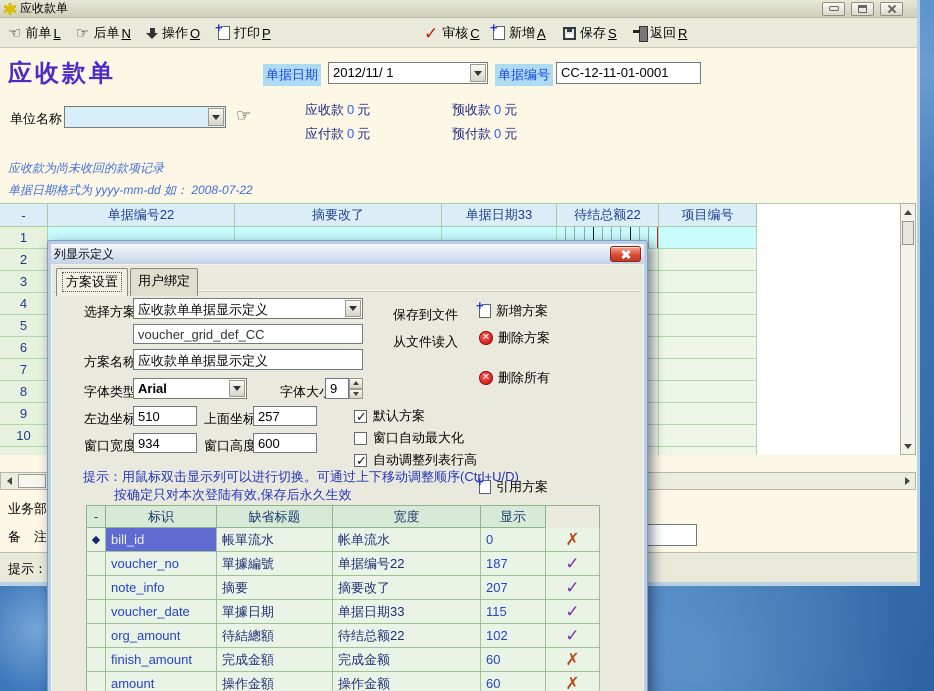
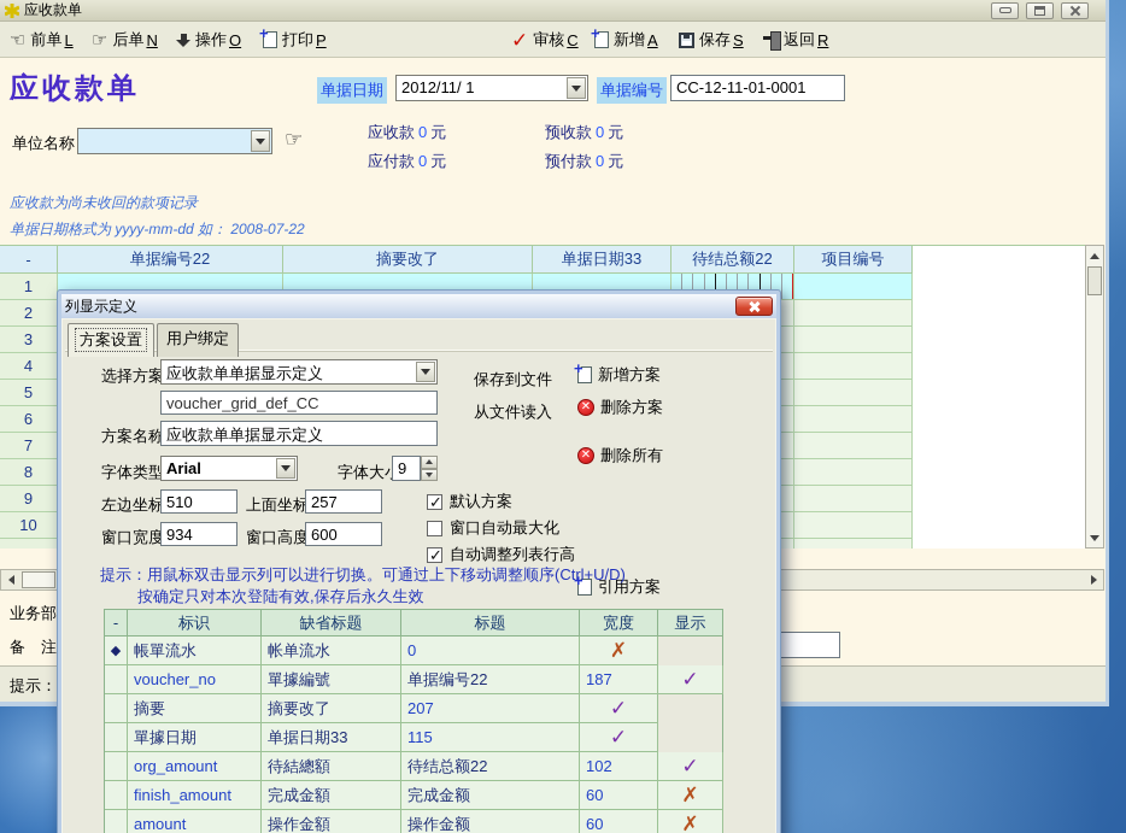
  应收款单
  ☜
  前单
  L
  ☞
  后单
  N
  操作
  O
  打印
  P
  ✓
  审核
  C
  新增
  A
  保存
  S
  返回
  R
  应收款单
  单据日期
  2012/11/ 1
  单据编号
  CC-12-11-01-0001
  单位名称
  ☞
  应收款 0 元
  预收款 0 元
  应付款 0 元
  预付款 0 元
  应收款为尚未收回的款项记录
  单据日期格式为 yyyy-mm-dd 如： 2008-07-22
  -
  单据编号22
  摘要改了
  单据日期33
  待结总额22
  项目编号
  1
  2
  3
  4
  5
  6
  7
  8
  9
  10
  业务部
  备 注
  提示：
  列显示定义
  方案设置
  用户绑定
  选择方案
  应收款单单据显示定义
  voucher_grid_def_CC
  方案名称
  应收款单单据显示定义
  保存到文件
  从文件读入
  新增方案
  删除方案
  删除所有
  引用方案
  字体类型
  Arial
  字体大
  9
  左边坐标
  510
  上面坐标
  257
  窗口宽度
  934
  窗口高度
  600
  默认方案
  窗口自动最大化
  自动调整列表行高
  提示：用鼠标双击显示列可以进行切换。可通过上下移动调整顺序(Ctrl+U/D)
  按确定只对本次登陆有效,保存后永久生效
  -
  标识
  缺省标题
+ 标题
  宽度
  显示
  ◆
- bill_id
  帳單流水
  帐单流水
  0
  ✗
  voucher_no
  單據編號
  单据编号22
  187
  ✓
- note_info
  摘要
  摘要改了
  207
  ✓
- voucher_date
  單據日期
  单据日期33
  115
  ✓
  org_amount
  待結總額
  待结总额22
  102
  ✓
  finish_amount
  完成金額
  完成金额
  60
  ✗
  amount
  操作金額
  操作金额
  60
  ✗
